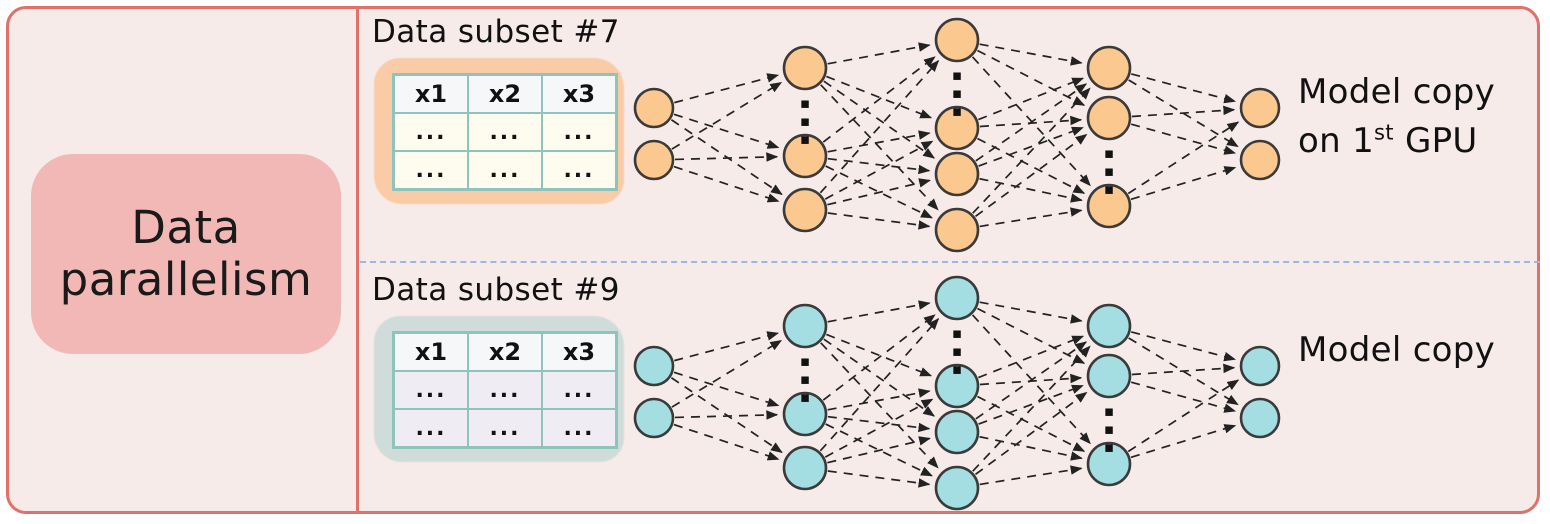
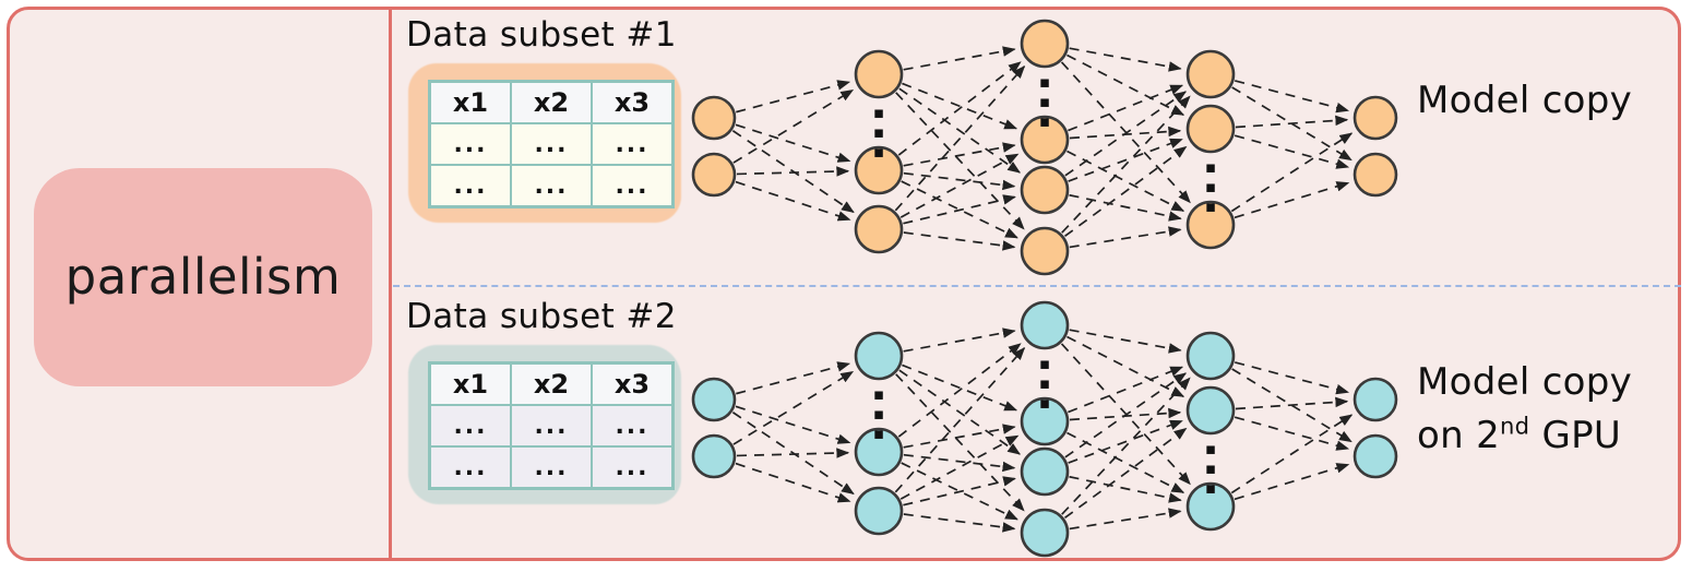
- Data
  parallelism
- Data subset #7
+ Data subset #1
  x1	x2	x3
  ...	...	...
  ...	...	...
  Model copy
- on 1st GPU
- Data subset #9
+ Data subset #2
  x1	x2	x3
  ...	...	...
  ...	...	...
  Model copy
+ on 2nd GPU
